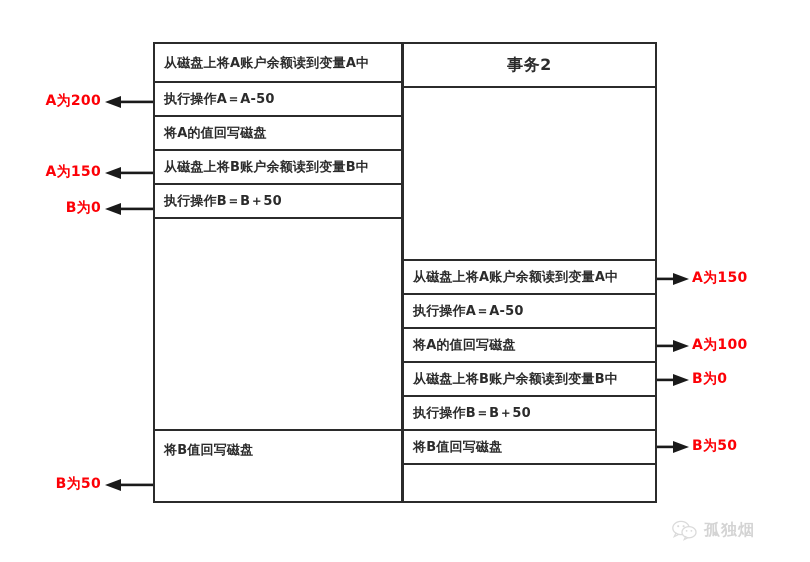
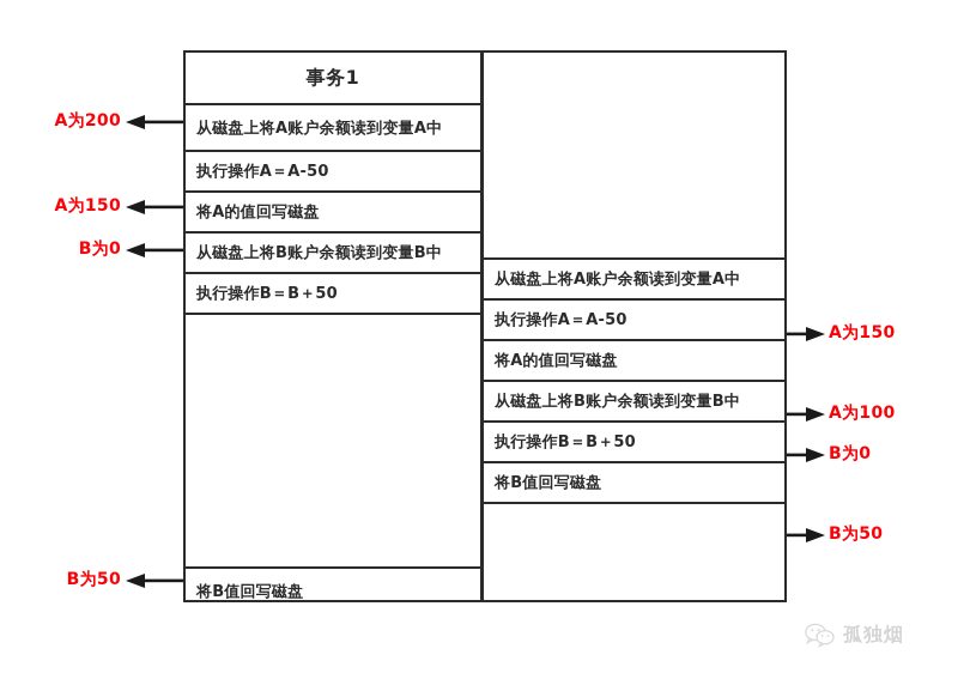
+ 事务1
  从磁盘上将A账户余额读到变量A中
  执行操作A＝A-50
  将A的值回写磁盘
  从磁盘上将B账户余额读到变量B中
  执行操作B＝B＋50
  将B值回写磁盘
- 事务2
  从磁盘上将A账户余额读到变量A中
  执行操作A＝A-50
  将A的值回写磁盘
  从磁盘上将B账户余额读到变量B中
  执行操作B＝B＋50
  将B值回写磁盘
  A为200
  A为150
  B为0
  B为50
  A为150
  A为100
  B为0
  B为50
  孤独烟
